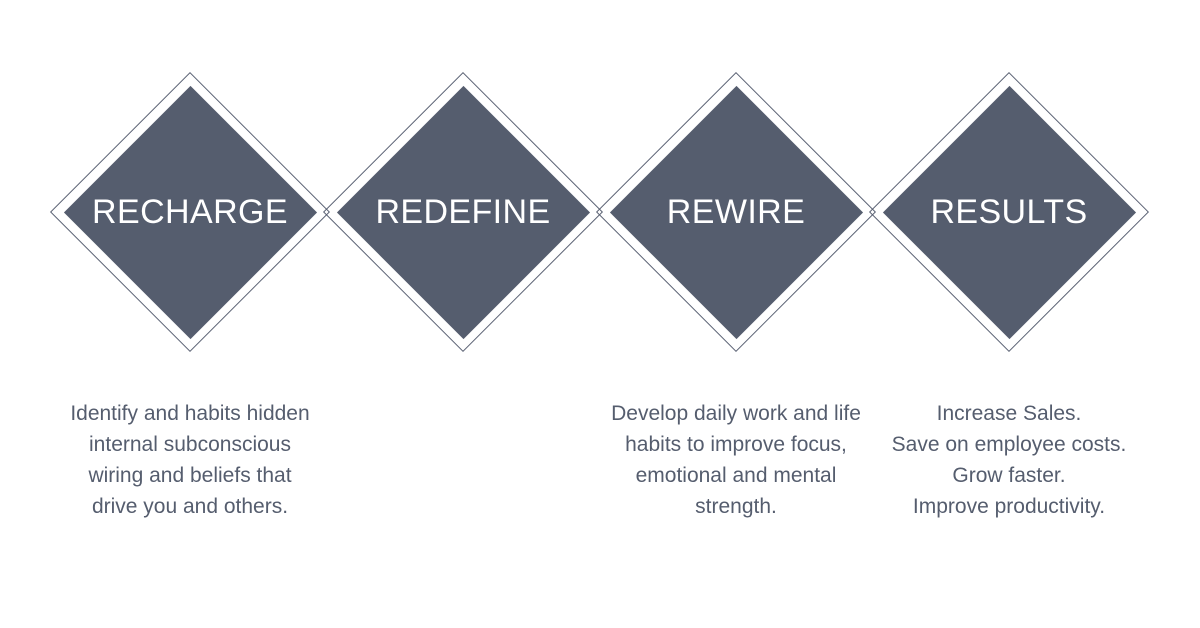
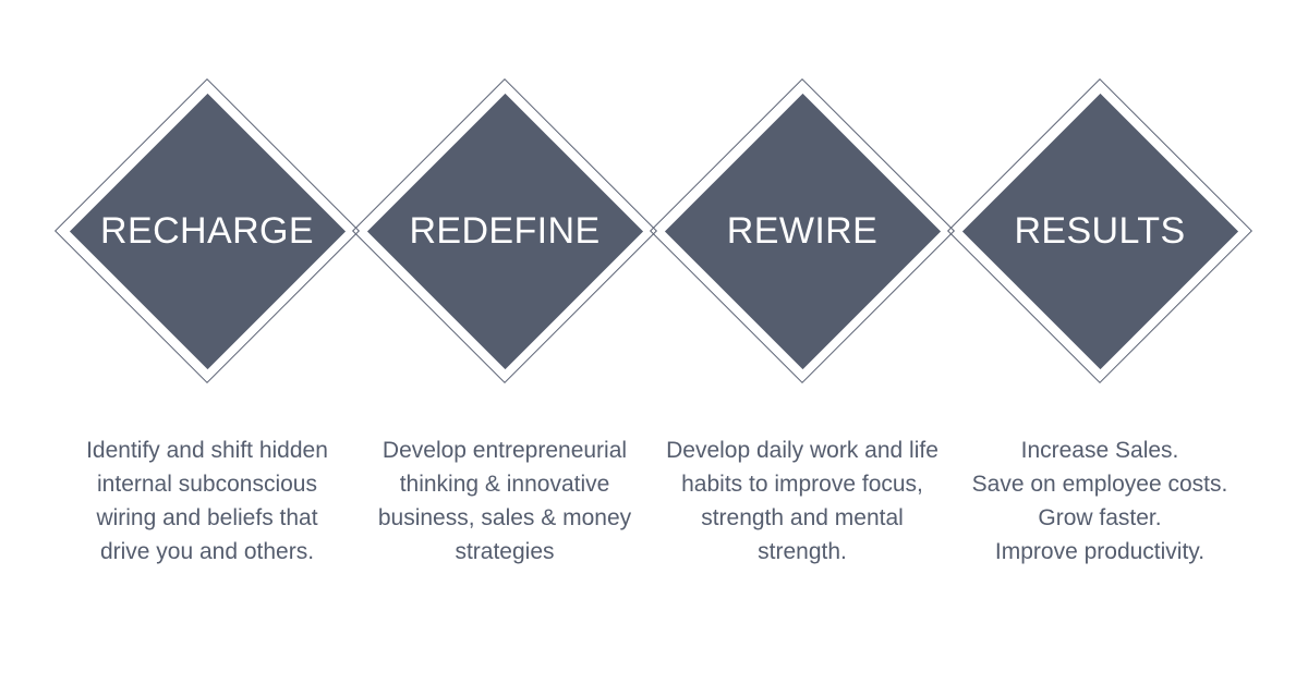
  RECHARGE
  REDEFINE
  REWIRE
  RESULTS
- Identify and habits hidden internal subconscious wiring and beliefs that drive you and others.
+ Identify and shift hidden internal subconscious wiring and beliefs that drive you and others.
+ Develop entrepreneurial thinking & innovative business, sales & money strategies
- Develop daily work and life habits to improve focus, emotional and mental strength.
+ Develop daily work and life habits to improve focus, strength and mental strength.
  Increase Sales.
  Save on employee costs.
  Grow faster.
  Improve productivity.
